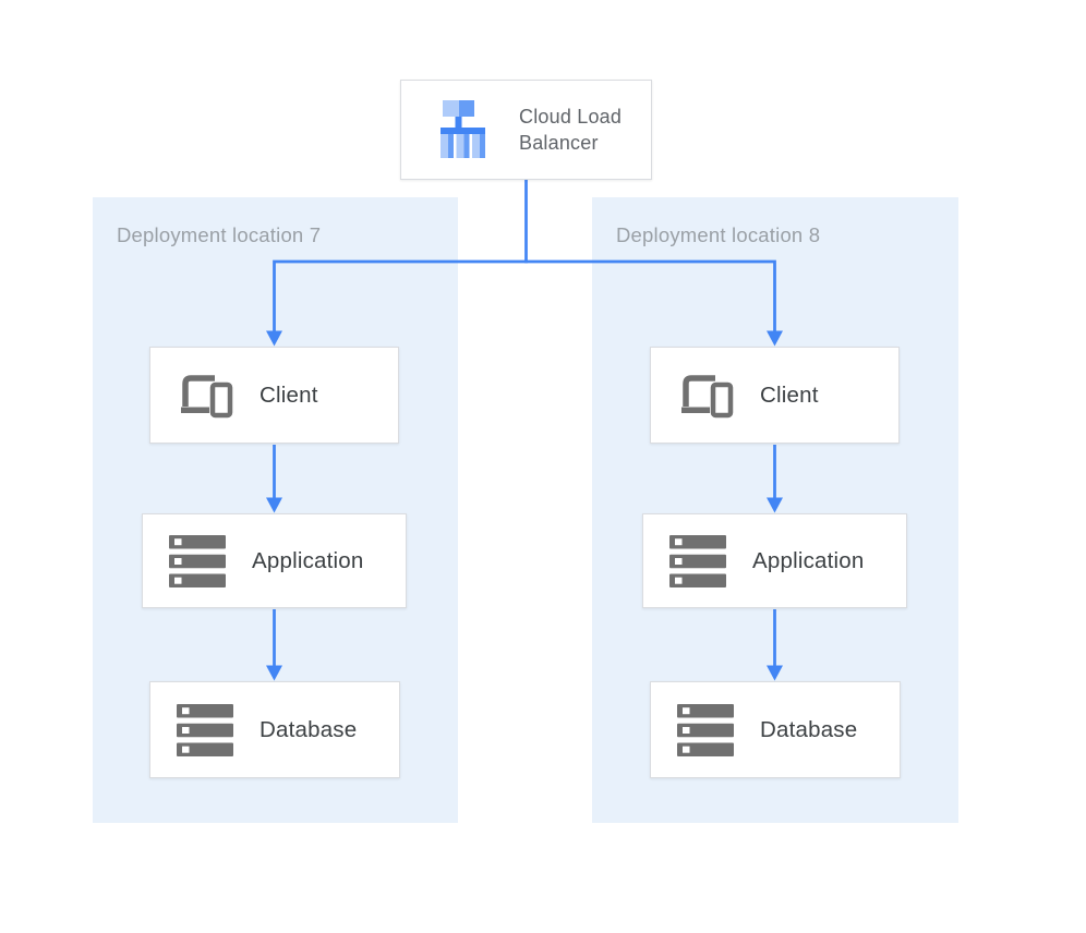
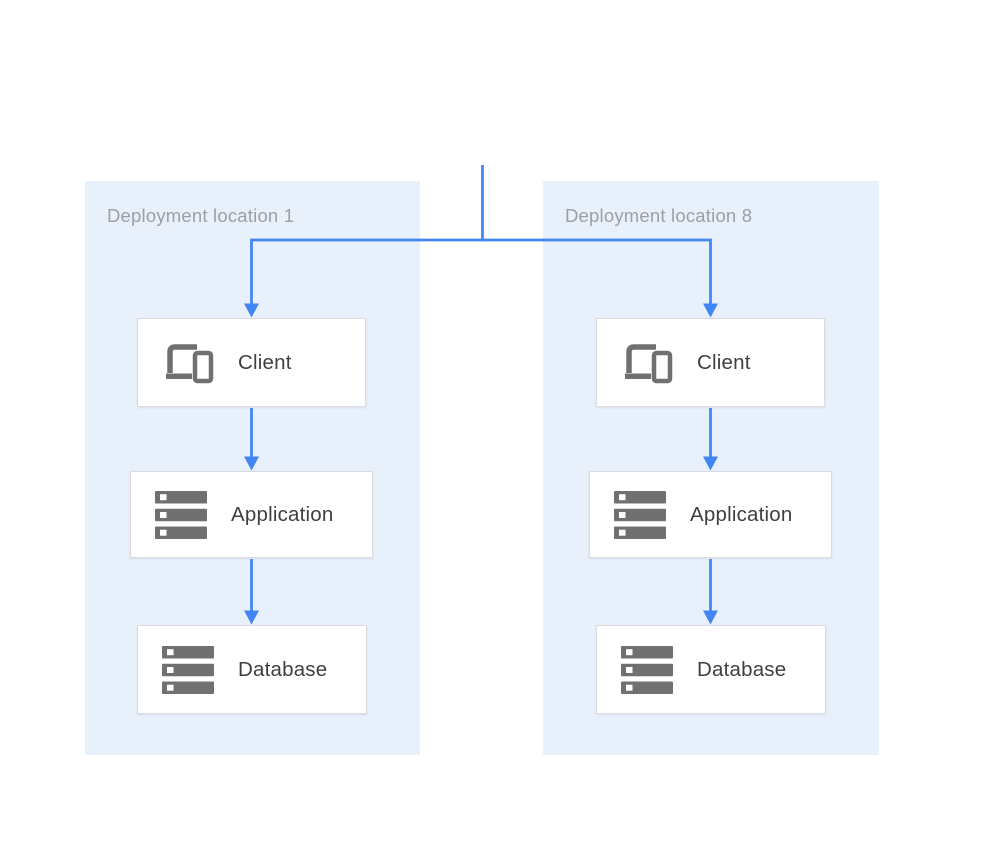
- Deployment location 7
+ Deployment location 1
  Deployment location 8
- Cloud Load Balancer
  Client
  Application
  Database
  Client
  Application
  Database
